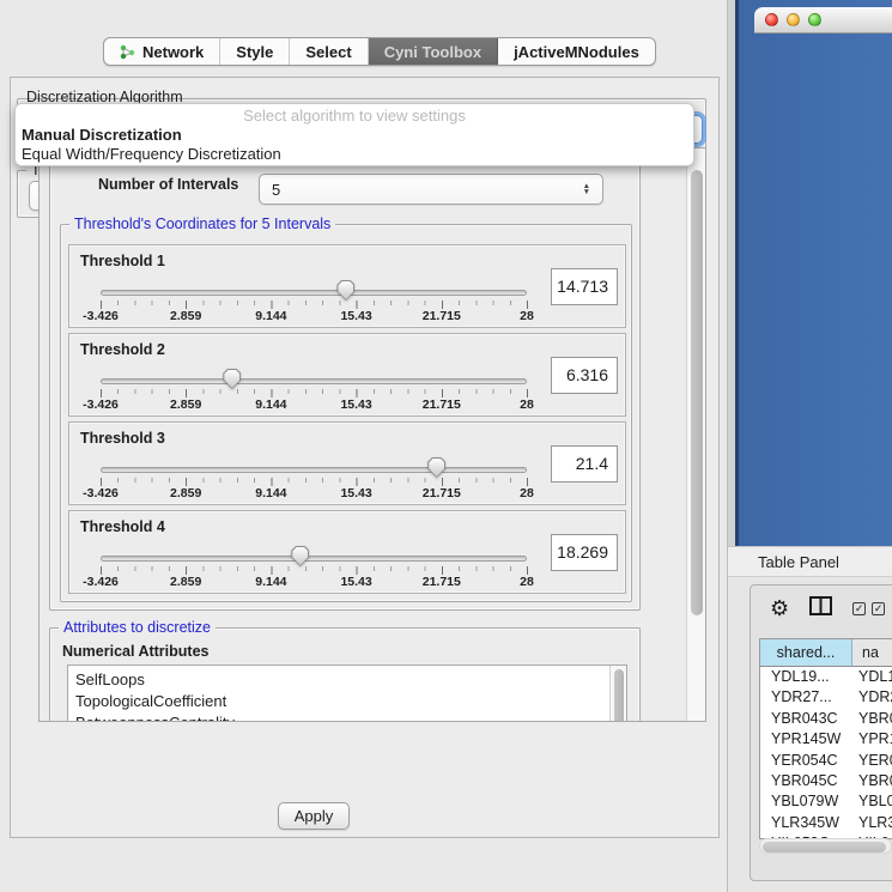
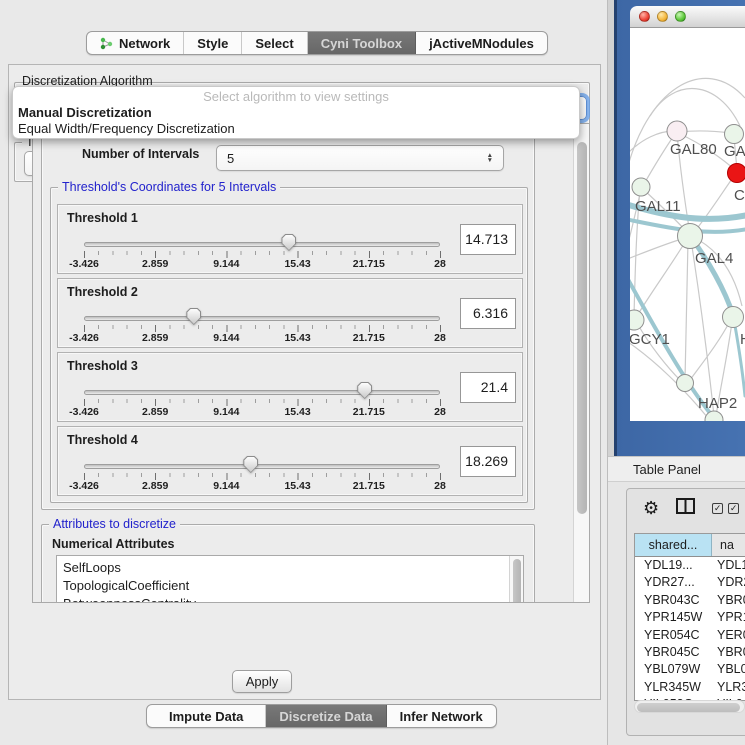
  Network
  Style
  Select
  Cyni Toolbox
  jActiveMNodules
  Discretization Algorithm
  Select algorithm to view settings
  Manual Discretization
  Equal Width/Frequency Discretization
  Number of Intervals
  5
  Threshold's Coordinates for 5 Intervals
  Threshold 1
  -3.426
  2.859
  9.144
  15.43
  21.715
  28
  14.713
  Threshold 2
  -3.426
  2.859
  9.144
  15.43
  21.715
  28
  6.316
  Threshold 3
  -3.426
  2.859
  9.144
  15.43
  21.715
  28
  21.4
  Threshold 4
  -3.426
  2.859
  9.144
  15.43
  21.715
  28
  18.269
  Attributes to discretize
  Numerical Attributes
  SelfLoops
  TopologicalCoefficient
  Apply
+ Impute Data
+ Discretize Data
+ Infer Network
+ GAL80
+ GA
+ C
+ GAL11
+ GAL4
+ GCY1
+ HAP2
  Table Panel
  ⚙
  ✓
  ✓
  shared...
  na
  YDL19...
  YDL
  YDR27...
  YDR
  YBR043C
  YBR
  YPR145W
  YPR
  YER054C
  YER
  YBR045C
  YBR
  YBL079W
  YBL0
  YLR345W
  YLR
